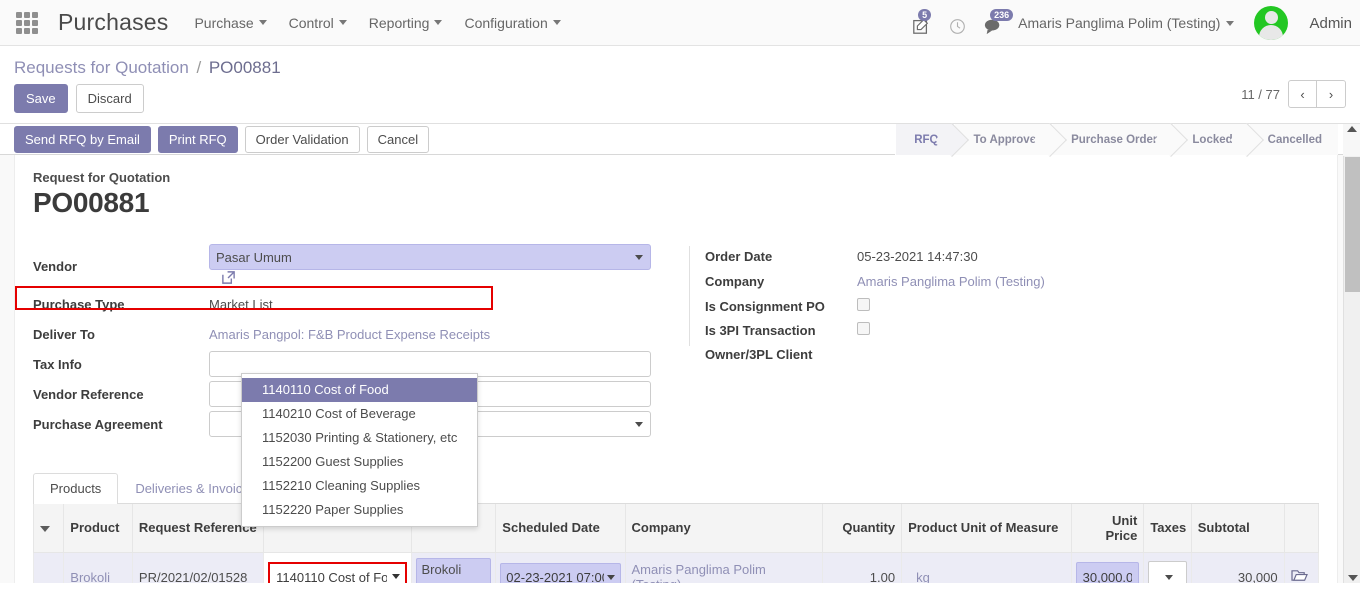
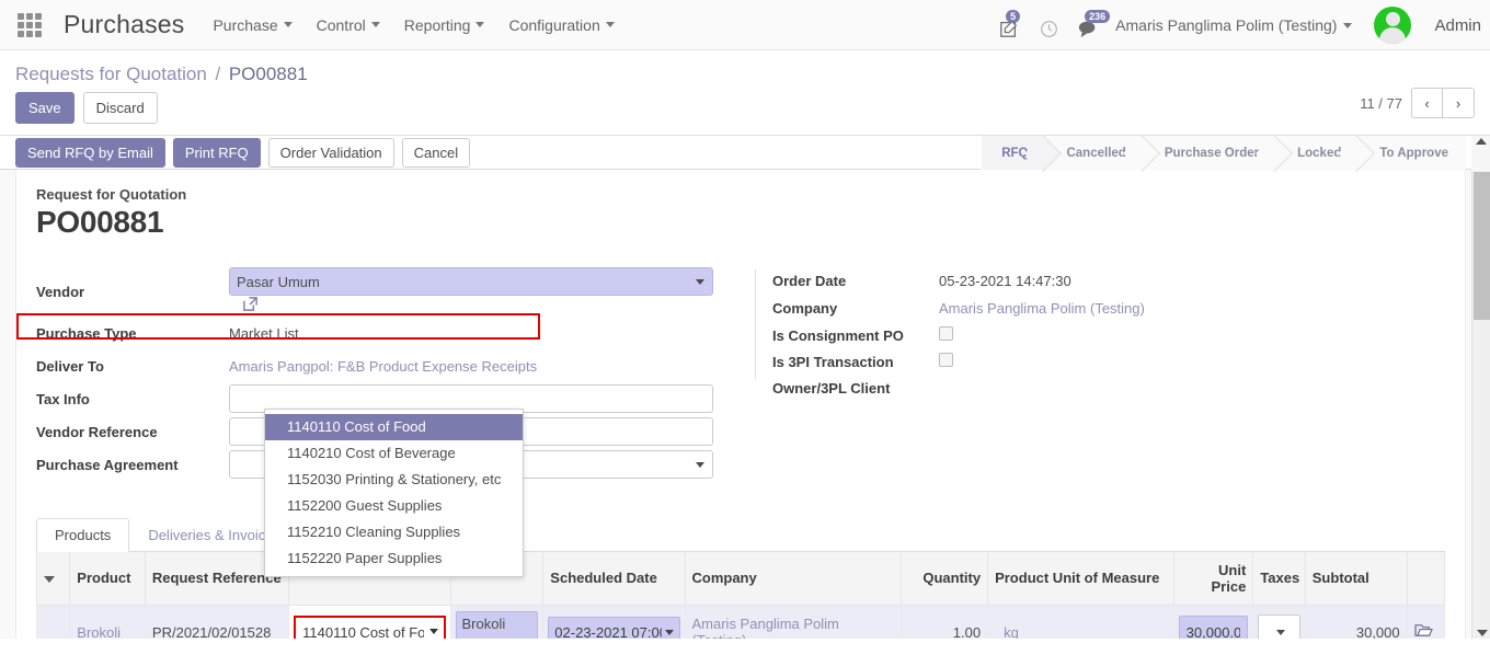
  Purchases
  Purchase
  Control
  Reporting
  Configuration
  5
  236
  Amaris Panglima Polim (Testing)
  Admin
  Requests for Quotation / PO00881
  Save
  Discard
  11 / 77
  ‹
  ›
  Send RFQ by Email
  Print RFQ
  Order Validation
  Cancel
  RFQ
- To Approve
+ Cancelled
  Purchase Order
  Locked
- Cancelled
+ To Approve
  Request for Quotation
  PO00881
  Vendor
  Pasar Umum
  Purchase Type
  Market List
  Deliver To
  Amaris Pangpol: F&B Product Expense Receipts
  Tax Info
  Vendor Reference
  Purchase Agreement
  Order Date
  05-23-2021 14:47:30
  Company
  Amaris Panglima Polim (Testing)
  Is Consignment PO
  Is 3PI Transaction
  Owner/3PL Client
  Products
  Deliveries & Invoic
  	Product	Request Reference			Scheduled Date	Company	Quantity	Product Unit of Measure	Unit Price	Taxes	Subtotal
  	Brokoli	PR/2021/02/01528	1140110 Cost of Fo	Brokoli	02-23-2021 07:0	Amaris Panglima Polim	1.00	kg	30,000.0		30,000
  1140110 Cost of Food
  1140210 Cost of Beverage
  1152030 Printing & Stationery, etc
  1152200 Guest Supplies
  1152210 Cleaning Supplies
  1152220 Paper Supplies
